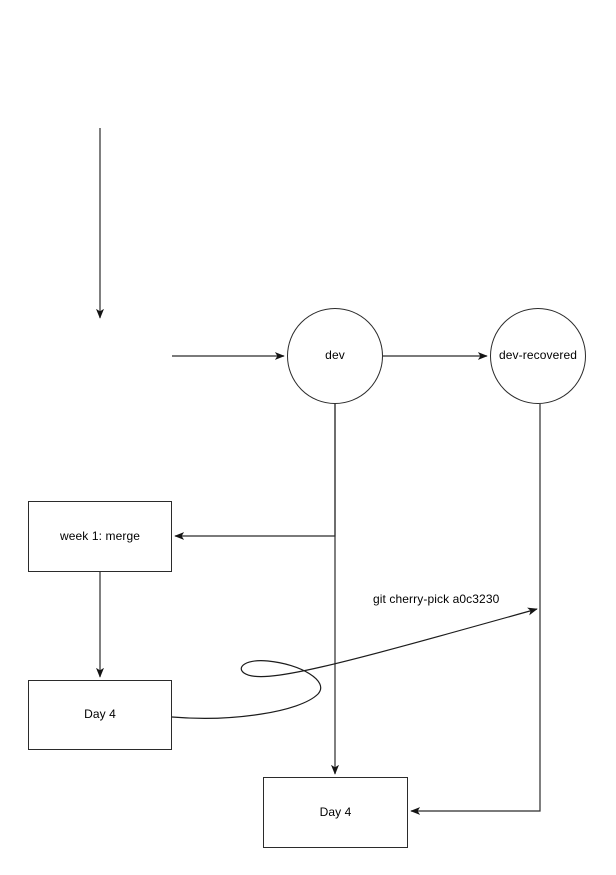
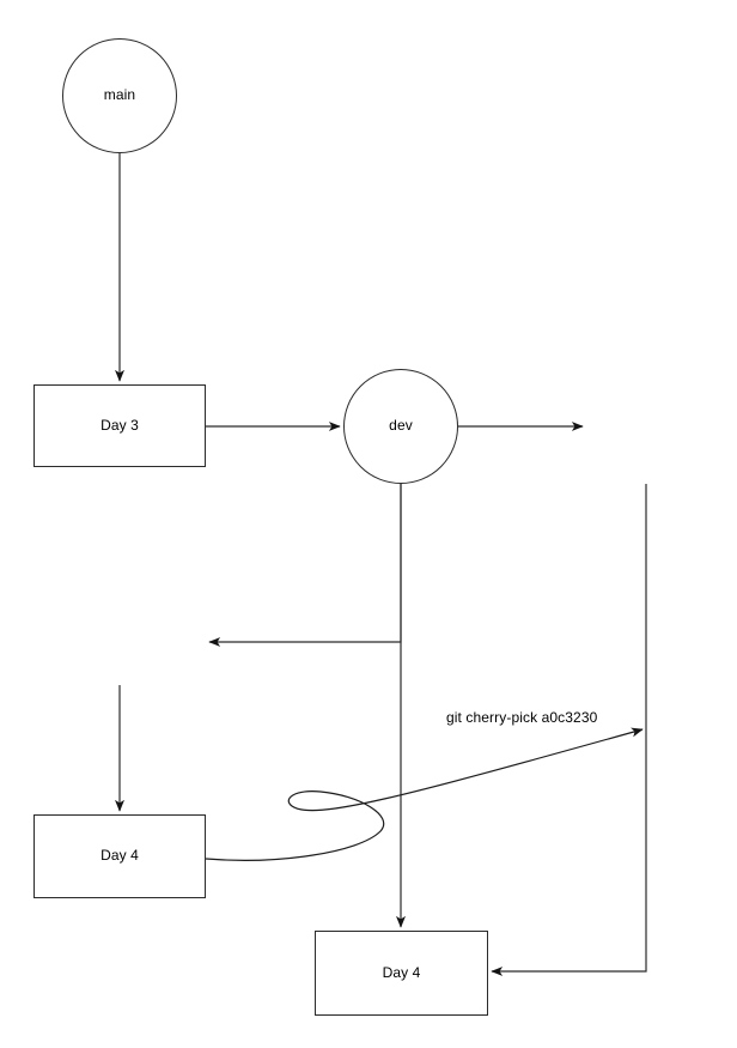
+ main
+ Day 3
  dev
- dev-recovered
- week 1: merge
  Day 4
  Day 4
  git cherry-pick a0c3230
